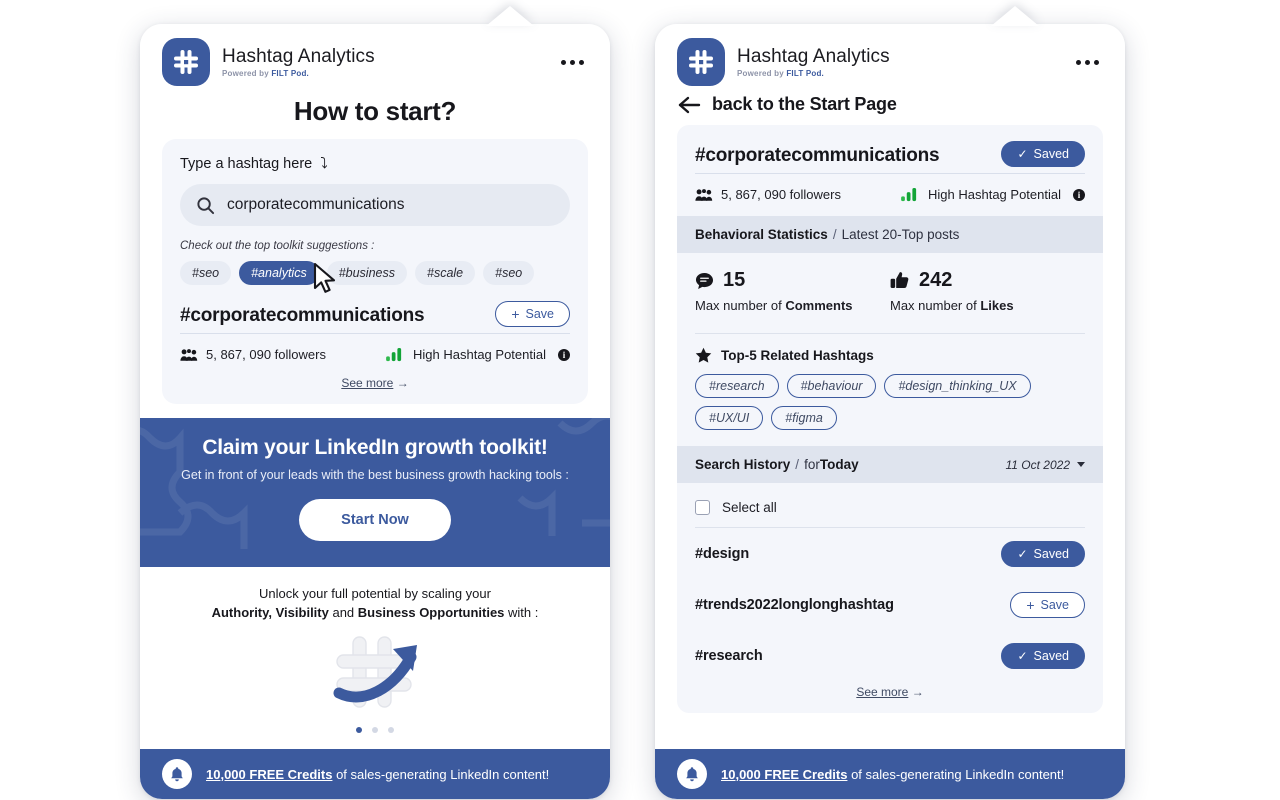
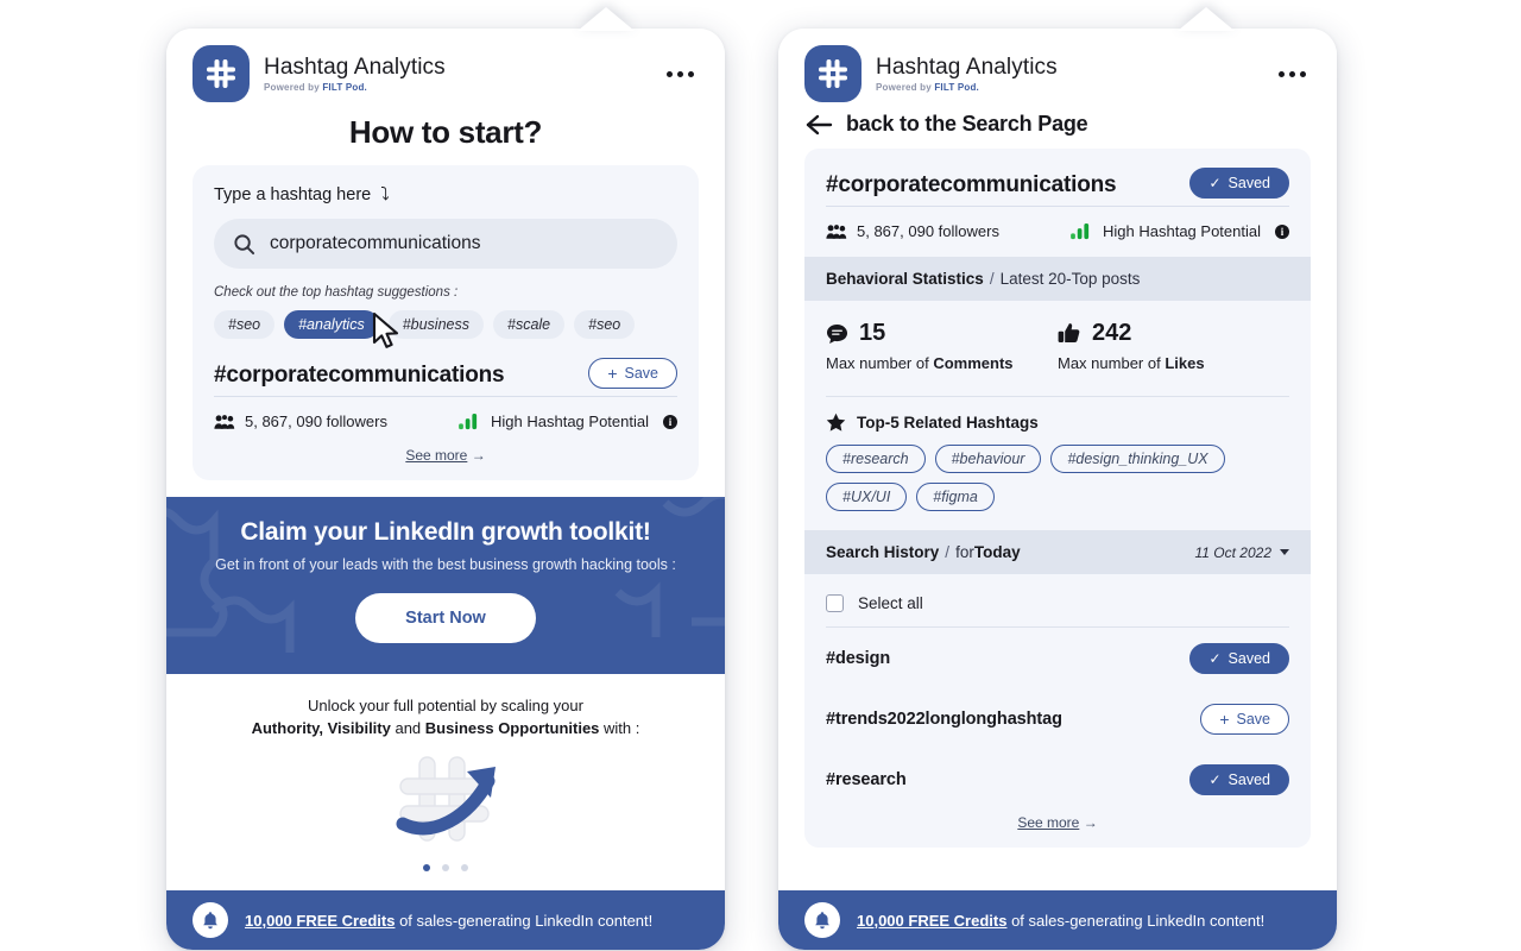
  Hashtag Analytics
  Powered by FILT Pod.
  How to start?
  Type a hashtag here
  ⤵
  corporatecommunications
- Check out the top toolkit suggestions :
+ Check out the top hashtag suggestions :
  #seo
  #analytics
  #business
  #scale
  #seo
  #corporatecommunications
  +
  Save
  5, 867, 090 followers
  High Hashtag Potential
  i
  See more →
  Claim your LinkedIn growth toolkit!
  Get in front of your leads with the best business growth hacking tools :
  Start Now
  Unlock your full potential by scaling your
  Authority, Visibility and Business Opportunities with :
  10,000 FREE Credits of sales-generating LinkedIn content!
  Hashtag Analytics
  Powered by FILT Pod.
- back to the Start Page
+ back to the Search Page
  #corporatecommunications
  ✓
  Saved
  5, 867, 090 followers
  High Hashtag Potential
  i
  Behavioral Statistics
  /
  Latest 20-Top posts
  15
  Max number of Comments
  242
  Max number of Likes
  Top-5 Related Hashtags
  #research
  #behaviour
  #design_thinking_UX
  #UX/UI
  #figma
  Search History
  /
  for
  Today
  11 Oct 2022
  Select all
  #design
  ✓
  Saved
  #trends2022longlonghashtag
  +
  Save
  #research
  ✓
  Saved
  See more →
  10,000 FREE Credits of sales-generating LinkedIn content!
